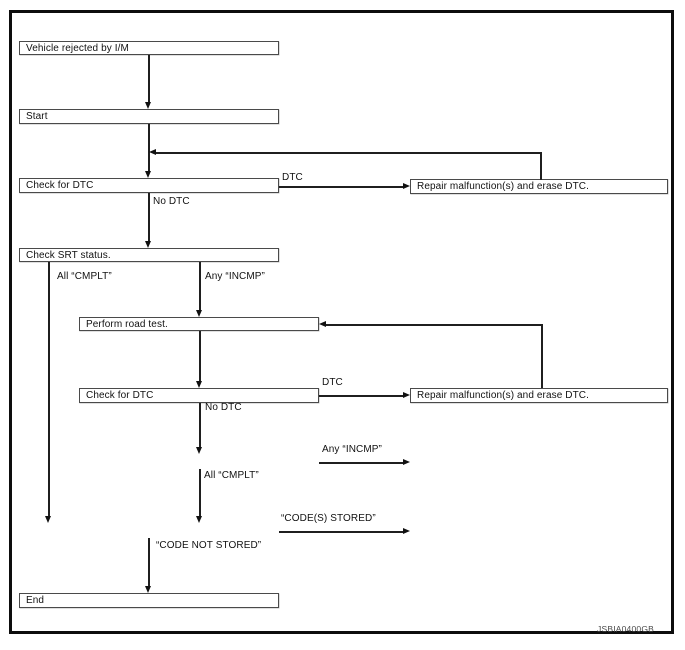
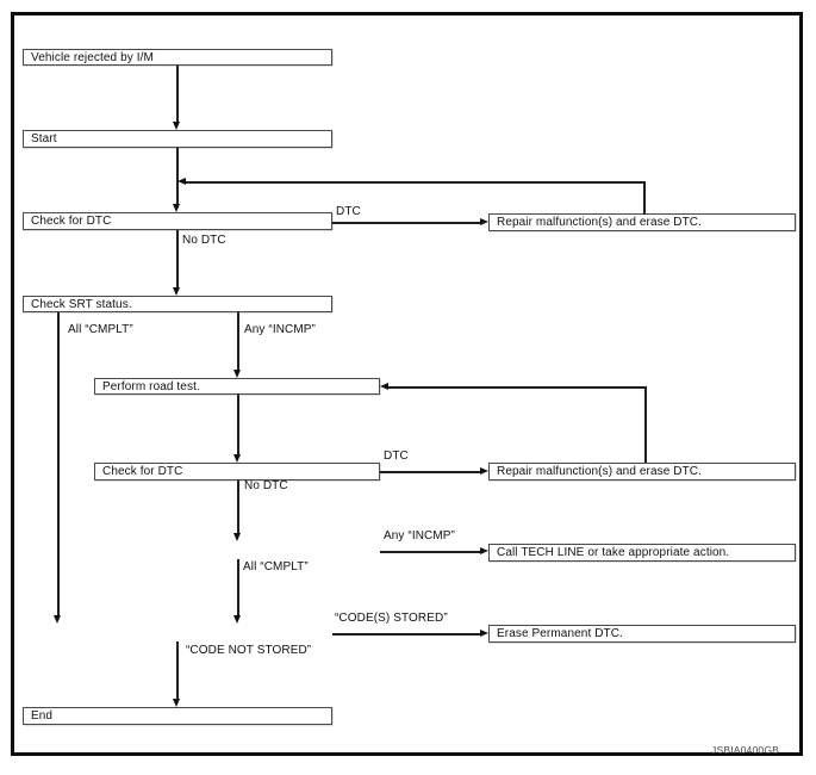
  Vehicle rejected by I/M
  Start
  Check for DTC
  Check SRT status.
  Perform road test.
  Check for DTC
  End
  Repair malfunction(s) and erase DTC.
  Repair malfunction(s) and erase DTC.
+ Call TECH LINE or take appropriate action.
+ Erase Permanent DTC.
  DTC
  No DTC
  All “CMPLT”
  Any “INCMP”
  DTC
  No DTC
  Any “INCMP”
  All “CMPLT”
  “CODE(S) STORED”
  “CODE NOT STORED”
  JSBIA0400GB
